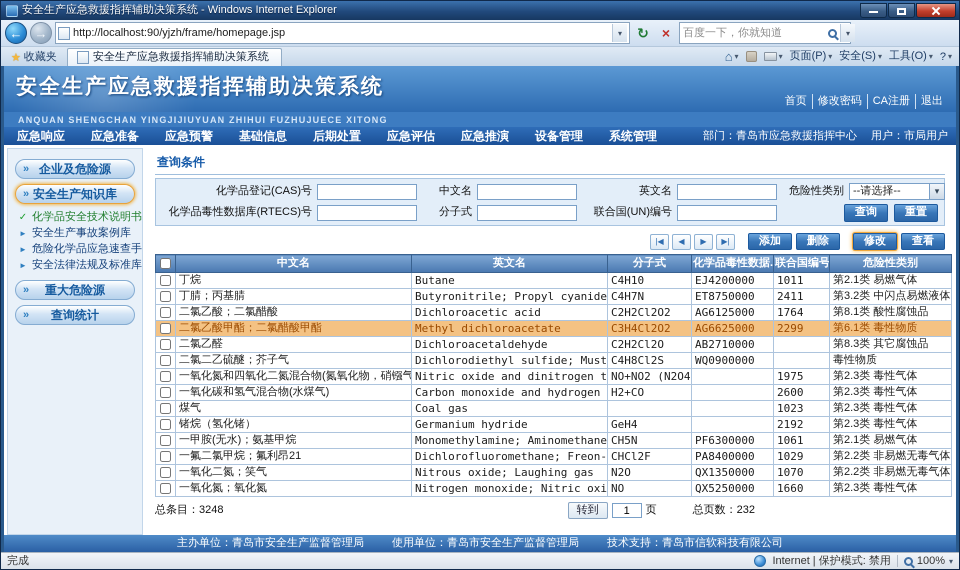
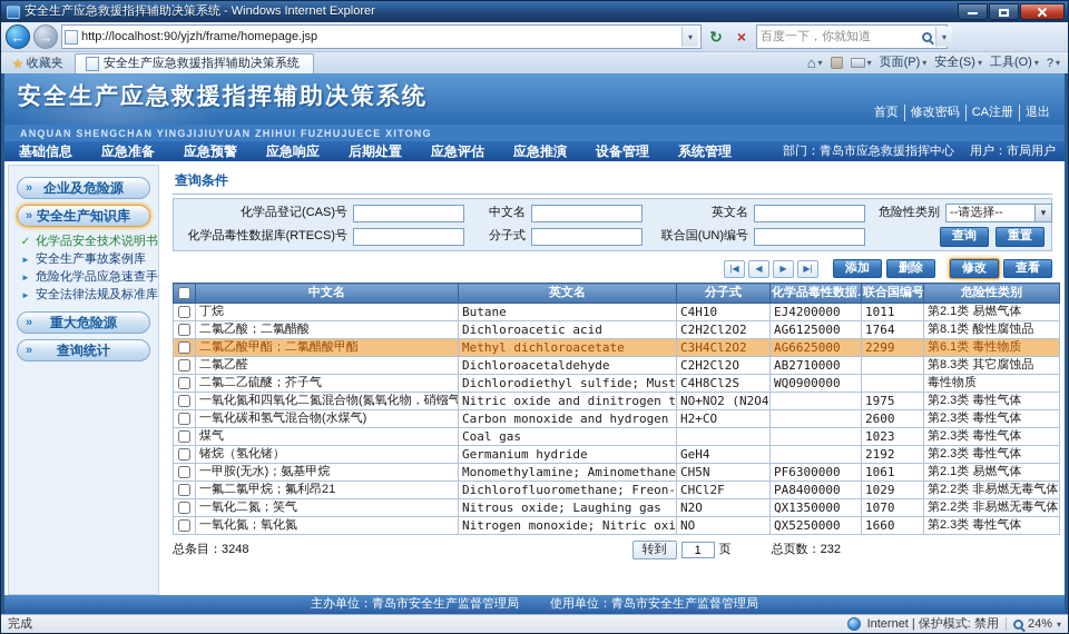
  安全生产应急救援指挥辅助决策系统 - Windows Internet Explorer
  ←
  →
  http://localhost:90/yjzh/frame/homepage.jsp
  ▾
  ↻
  ×
  百度一下，你就知道
  ▾
  ★
  收藏夹
  安全生产应急救援指挥辅助决策系统
  ⌂
  ▾
  ▾
  页面(P)
  ▾
  安全(S)
  ▾
  工具(O)
  ▾
  ?
  ▾
  安全生产应急救援指挥辅助决策系统
  首页
  修改密码
  CA注册
  退出
  ANQUAN SHENGCHAN YINGJIJIUYUAN ZHIHUI FUZHUJUECE XITONG
- 应急响应
+ 基础信息
  应急准备
  应急预警
- 基础信息
+ 应急响应
  后期处置
  应急评估
  应急推演
  设备管理
  系统管理
  部门：青岛市应急救援指挥中心
  用户：市局用户
  »
  企业及危险源
  »
  安全生产知识库
  ✓
  化学品安全技术说明书
  ►
  安全生产事故案例库
  ►
  危险化学品应急速查手
  ►
  安全法律法规及标准库
  »
  重大危险源
  »
  查询统计
  查询条件
  化学品登记(CAS)号
  中文名
  英文名
  危险性类别
  --请选择--
  化学品毒性数据库(RTECS)号
  分子式
  联合国(UN)编号
  查询
  重置
  |◀
  ◀
  ▶
  ▶|
  添加
  删除
  修改
  查看
  		中文名	英文名	分子式	化学品毒性数据.	联合国编号	危险性类别
  	丁烷	Butane	C4H10	EJ4200000	1011	第2.1类 易燃气体
- 	丁腈；丙基腈	Butyronitrile; Propyl cyanide	C4H7N	ET8750000	2411	第3.2类 中闪点易燃液体
  	二氯乙酸；二氯醋酸	Dichloroacetic acid	C2H2Cl2O2	AG6125000	1764	第8.1类 酸性腐蚀品
  	二氯乙酸甲酯；二氯醋酸甲酯	Methyl dichloroacetate	C3H4Cl2O2	AG6625000	2299	第6.1类 毒性物质
  	二氯乙醛	Dichloroacetaldehyde	C2H2Cl2O	AB2710000		第8.3类 其它腐蚀品
  	二氯二乙硫醚；芥子气	Dichlorodiethyl sulfide; Must	C4H8Cl2S	WQ0900000		毒性物质
  	一氧化氮和四氧化二氮混合物(氮氧化物，硝镪气	Nitric oxide and dinitrogen t	NO+NO2 (N2O4		1975	第2.3类 毒性气体
  	一氧化碳和氢气混合物(水煤气)	Carbon monoxide and hydrogen	H2+CO		2600	第2.3类 毒性气体
  	煤气	Coal gas			1023	第2.3类 毒性气体
  	锗烷（氢化锗）	Germanium hydride	GeH4		2192	第2.3类 毒性气体
  	一甲胺(无水)；氨基甲烷	Monomethylamine; Aminomethane	CH5N	PF6300000	1061	第2.1类 易燃气体
  	一氟二氯甲烷；氟利昂21	Dichlorofluoromethane; Freon-	CHCl2F	PA8400000	1029	第2.2类 非易燃无毒气体
  	一氧化二氮；笑气	Nitrous oxide; Laughing gas	N2O	QX1350000	1070	第2.2类 非易燃无毒气体
  	一氧化氮；氧化氮	Nitrogen monoxide; Nitric oxi	NO	QX5250000	1660	第2.3类 毒性气体
  总条目：3248
  转到
  1
  页
  总页数：232
  主办单位：青岛市安全生产监督管理局
  使用单位：青岛市安全生产监督管理局
- 技术支持：青岛市信软科技有限公司
  完成
  Internet | 保护模式: 禁用
- 100%
+ 24%
  ▾
